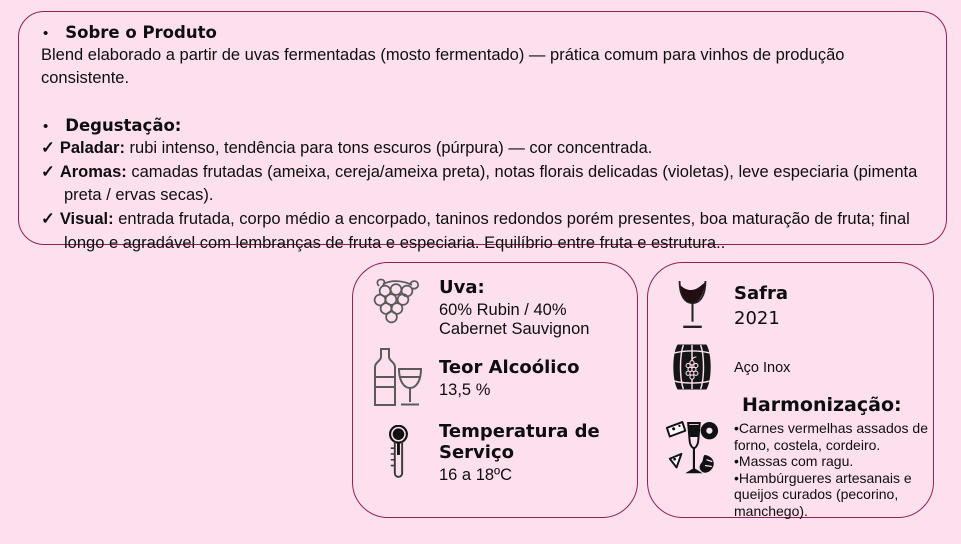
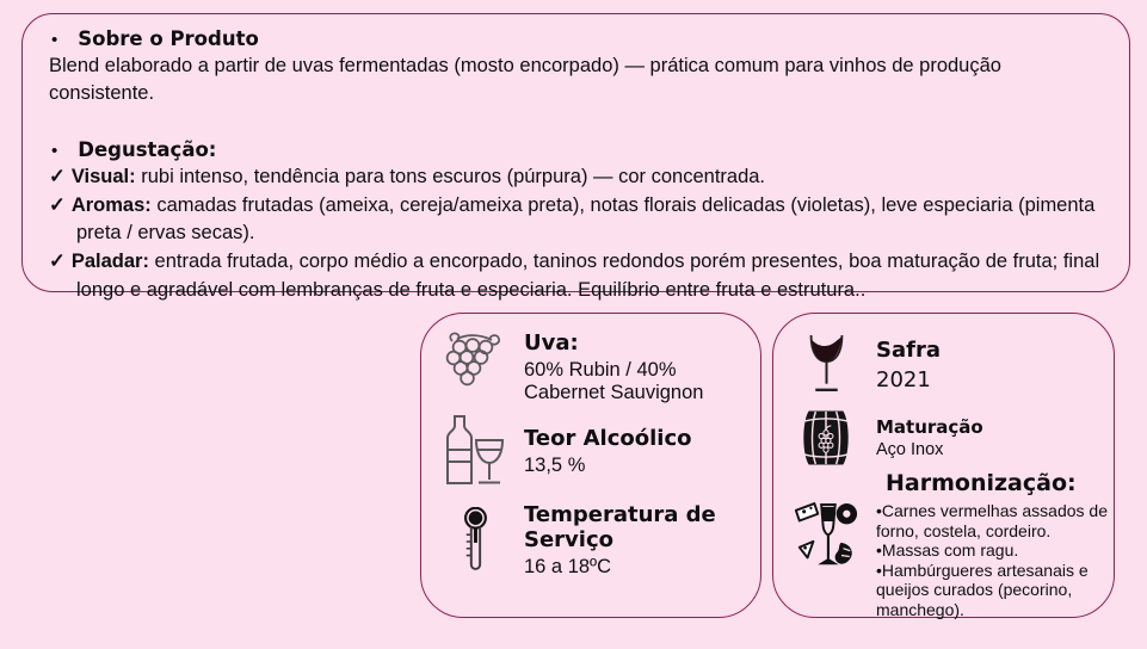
  •
  Sobre o Produto
- Blend elaborado a partir de uvas fermentadas (mosto fermentado) — prática comum para vinhos de produção consistente.
+ Blend elaborado a partir de uvas fermentadas (mosto encorpado) — prática comum para vinhos de produção consistente.
  •
  Degustação:
- ✓ Paladar: rubi intenso, tendência para tons escuros (púrpura) — cor concentrada.
+ ✓ Visual: rubi intenso, tendência para tons escuros (púrpura) — cor concentrada.
  ✓ Aromas: camadas frutadas (ameixa, cereja/ameixa preta), notas florais delicadas (violetas), leve especiaria (pimenta preta / ervas secas).
- ✓ Visual: entrada frutada, corpo médio a encorpado, taninos redondos porém presentes, boa maturação de fruta; final longo e agradável com lembranças de fruta e especiaria. Equilíbrio entre fruta e estrutura..
+ ✓ Paladar: entrada frutada, corpo médio a encorpado, taninos redondos porém presentes, boa maturação de fruta; final longo e agradável com lembranças de fruta e especiaria. Equilíbrio entre fruta e estrutura..
  Uva:
  60% Rubin / 40%
  Cabernet Sauvignon
  Teor Alcoólico
  13,5 %
  Temperatura de Serviço
  16 a 18ºC
  Safra
  2021
+ Maturação
  Aço Inox
  Harmonização:
  •Carnes vermelhas assados de forno, costela, cordeiro.
  •Massas com ragu.
  •Hambúrgueres artesanais e queijos curados (pecorino, manchego).
